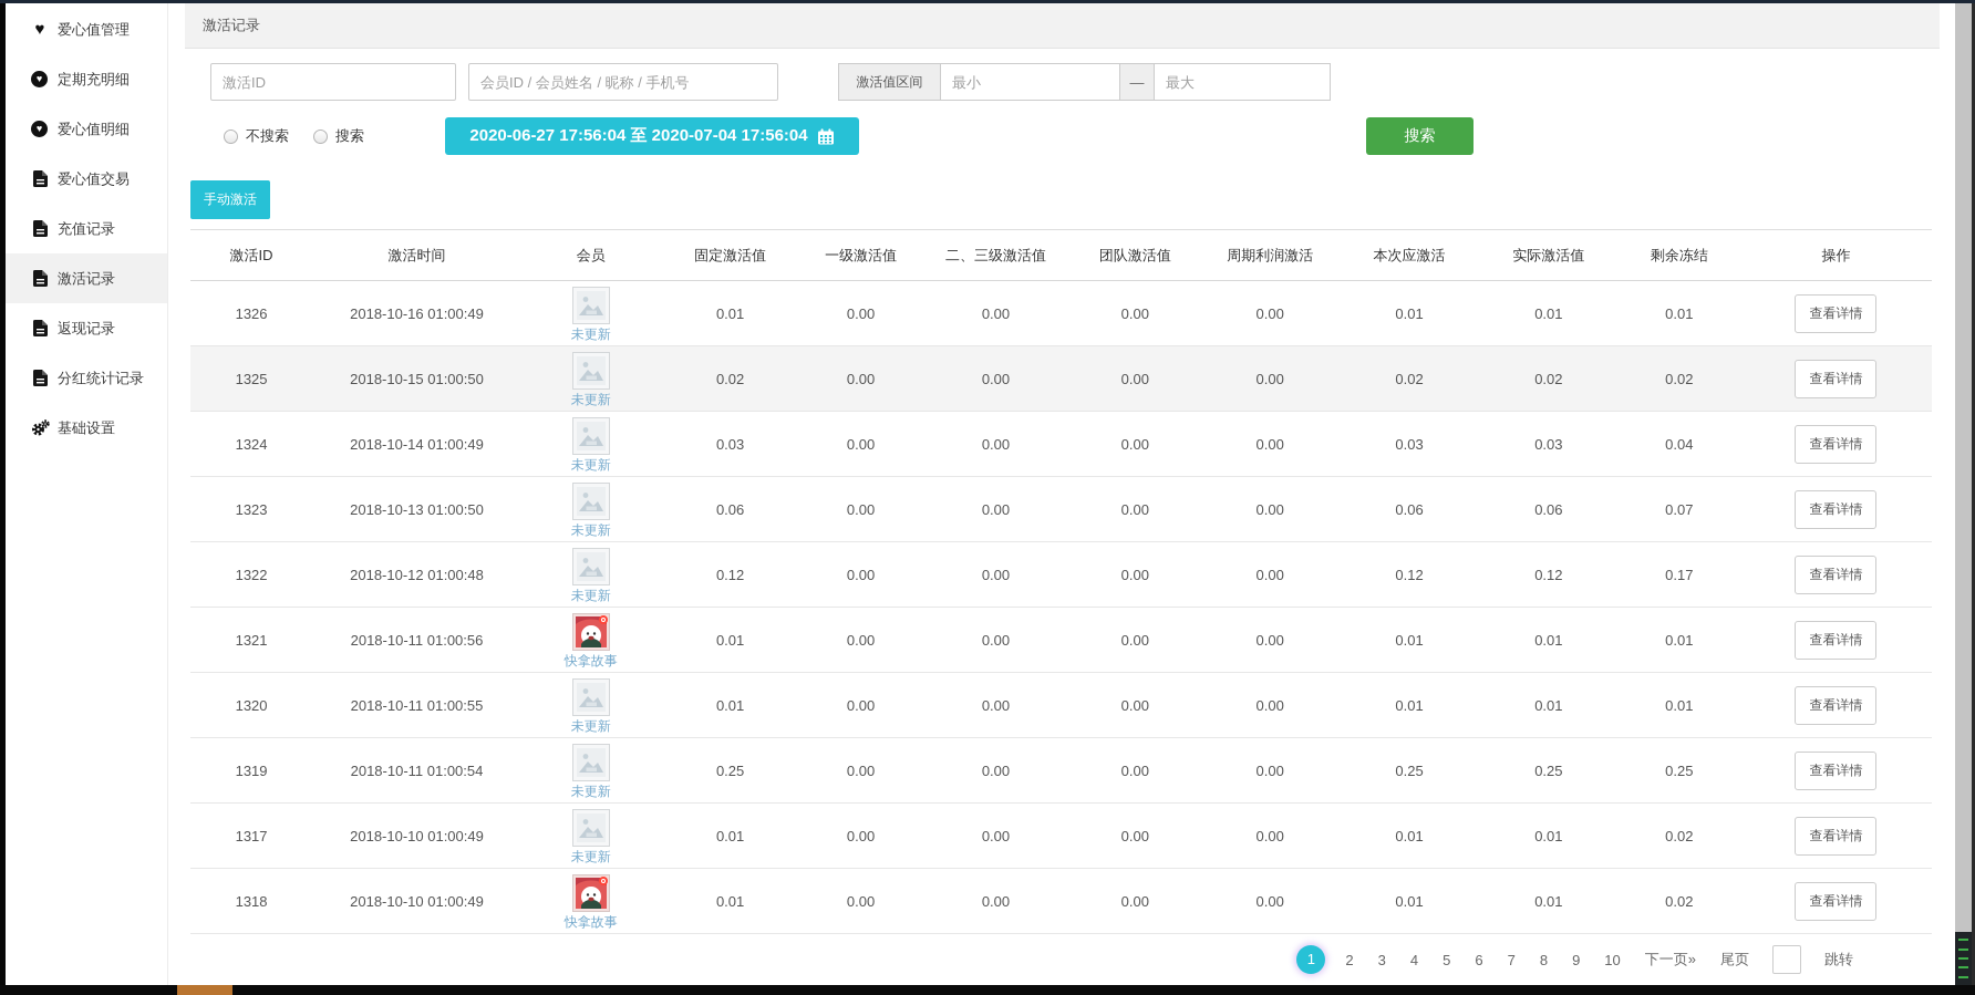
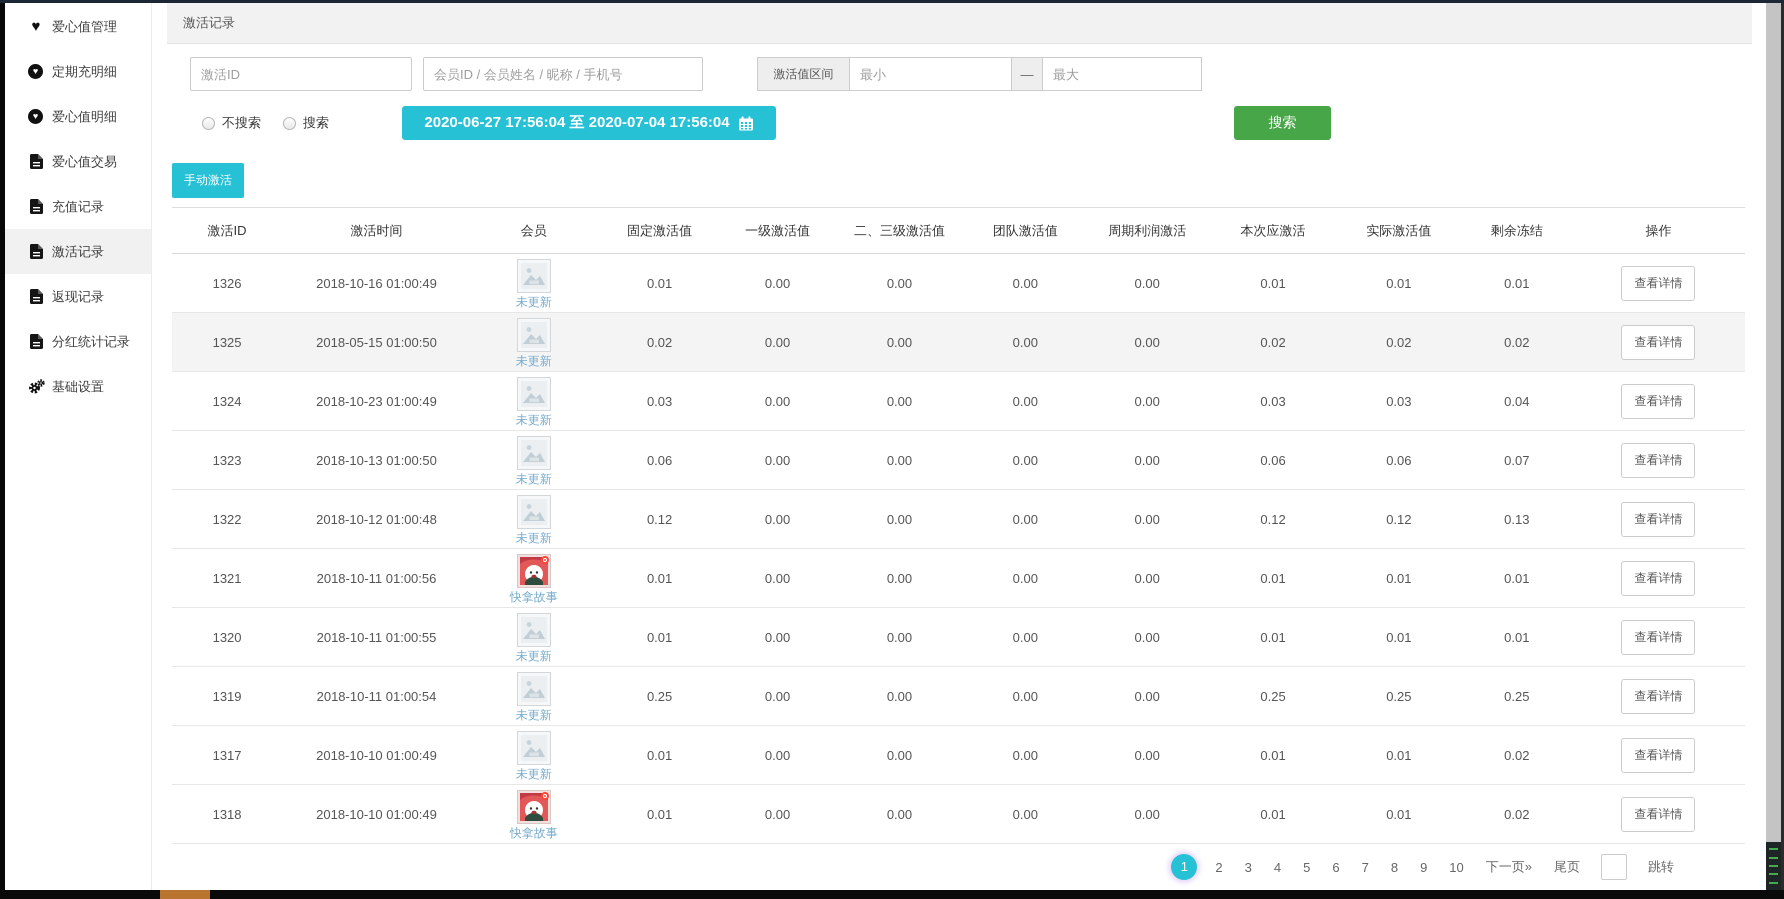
  ♥
  爱心值管理
  ♥
  定期充明细
  ♥
  爱心值明细
  爱心值交易
  充值记录
  激活记录
  返现记录
  分红统计记录
  基础设置
  激活记录
  激活ID
  会员ID / 会员姓名 / 昵称 / 手机号
  激活值区间
  最小
  —
  最大
  不搜索
  搜索
  2020-06-27 17:56:04 至 2020-07-04 17:56:04
  搜索
  手动激活
  激活ID	激活时间	会员	固定激活值	一级激活值	二、三级激活值	团队激活值	周期利润激活	本次应激活	实际激活值	剩余冻结	操作
  1326	2018-10-16 01:00:49	未更新	0.01	0.00	0.00	0.00	0.00	0.01	0.01	0.01	查看详情
- 1325	2018-10-15 01:00:50	未更新	0.02	0.00	0.00	0.00	0.00	0.02	0.02	0.02	查看详情
+ 1325	2018-05-15 01:00:50	未更新	0.02	0.00	0.00	0.00	0.00	0.02	0.02	0.02	查看详情
- 1324	2018-10-14 01:00:49	未更新	0.03	0.00	0.00	0.00	0.00	0.03	0.03	0.04	查看详情
+ 1324	2018-10-23 01:00:49	未更新	0.03	0.00	0.00	0.00	0.00	0.03	0.03	0.04	查看详情
  1323	2018-10-13 01:00:50	未更新	0.06	0.00	0.00	0.00	0.00	0.06	0.06	0.07	查看详情
- 1322	2018-10-12 01:00:48	未更新	0.12	0.00	0.00	0.00	0.00	0.12	0.12	0.17	查看详情
+ 1322	2018-10-12 01:00:48	未更新	0.12	0.00	0.00	0.00	0.00	0.12	0.12	0.13	查看详情
  1321	2018-10-11 01:00:56	快拿故事	0.01	0.00	0.00	0.00	0.00	0.01	0.01	0.01	查看详情
  1320	2018-10-11 01:00:55	未更新	0.01	0.00	0.00	0.00	0.00	0.01	0.01	0.01	查看详情
  1319	2018-10-11 01:00:54	未更新	0.25	0.00	0.00	0.00	0.00	0.25	0.25	0.25	查看详情
  1317	2018-10-10 01:00:49	未更新	0.01	0.00	0.00	0.00	0.00	0.01	0.01	0.02	查看详情
  1318	2018-10-10 01:00:49	快拿故事	0.01	0.00	0.00	0.00	0.00	0.01	0.01	0.02	查看详情
  1
  2
  3
  4
  5
  6
  7
  8
  9
  10
  下一页»
  尾页
  跳转
